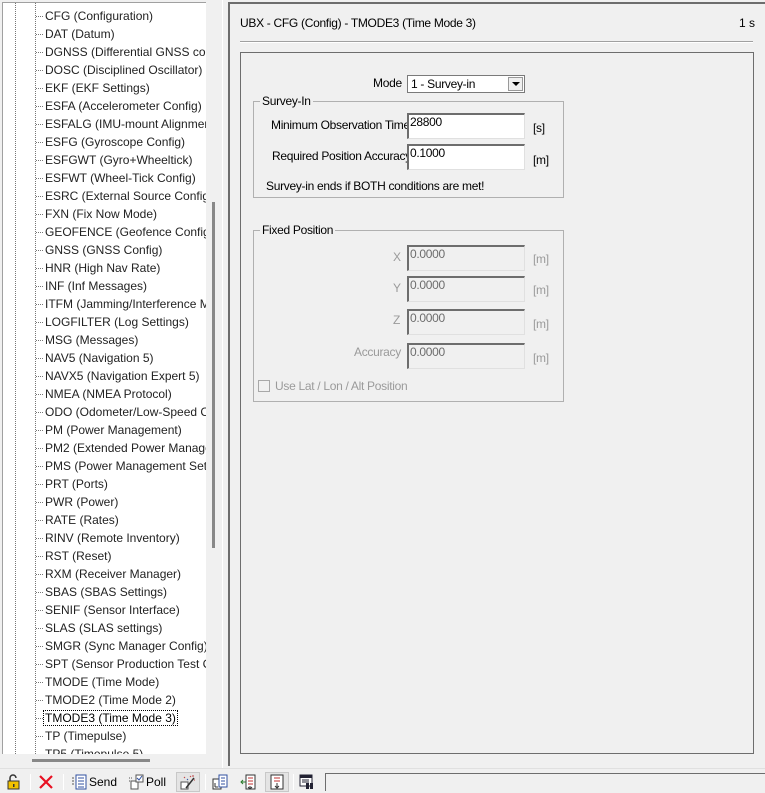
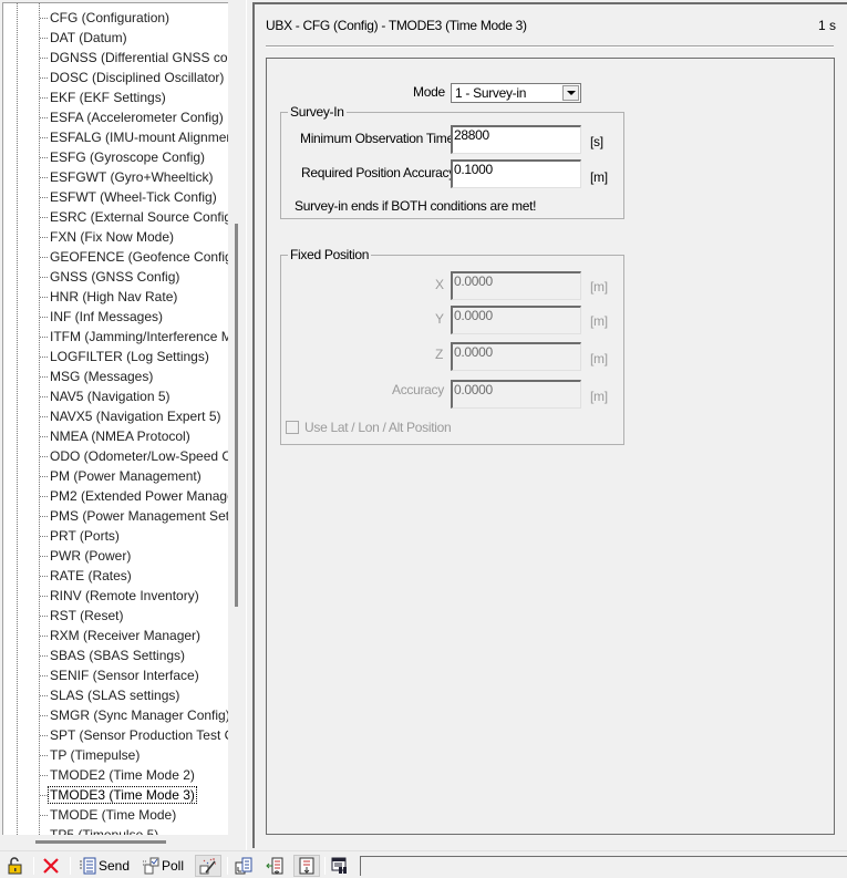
  CFG (Configuration)
  DAT (Datum)
  DGNSS (Differential GNSS co
  DOSC (Disciplined Oscillator)
  EKF (EKF Settings)
  ESFA (Accelerometer Config)
  ESFALG (IMU-mount Alignme
  ESFG (Gyroscope Config)
  ESFGWT (Gyro+Wheeltick)
  ESFWT (Wheel-Tick Config)
  ESRC (External Source Confi
  FXN (Fix Now Mode)
  GEOFENCE (Geofence Confi
  GNSS (GNSS Config)
  HNR (High Nav Rate)
  INF (Inf Messages)
  ITFM (Jamming/Interference M
  LOGFILTER (Log Settings)
  MSG (Messages)
  NAV5 (Navigation 5)
  NAVX5 (Navigation Expert 5)
  NMEA (NMEA Protocol)
  ODO (Odometer/Low-Speed C
  PM (Power Management)
  PM2 (Extended Power Manag
  PMS (Power Management Se
  PRT (Ports)
  PWR (Power)
  RATE (Rates)
  RINV (Remote Inventory)
  RST (Reset)
  RXM (Receiver Manager)
  SBAS (SBAS Settings)
  SENIF (Sensor Interface)
  SLAS (SLAS settings)
  SMGR (Sync Manager Config
  SPT (Sensor Production Test
- TMODE (Time Mode)
+ TP (Timepulse)
  TMODE2 (Time Mode 2)
  TMODE3 (Time Mode 3)
- TP (Timepulse)
+ TMODE (Time Mode)
  UBX - CFG (Config) - TMODE3 (Time Mode 3)
  1 s
  Mode
  1 - Survey-in
  Survey-In
  Minimum Observation Tim
  28800
  [s]
  Required Position Accurac
  0.1000
  [m]
  Survey-in ends if BOTH conditions are met!
  Fixed Position
  X
  0.0000
  [m]
  Y
  0.0000
  [m]
  Z
  0.0000
  [m]
  Accuracy
  0.0000
  [m]
  Use Lat / Lon / Alt Position
  Send
  Poll
